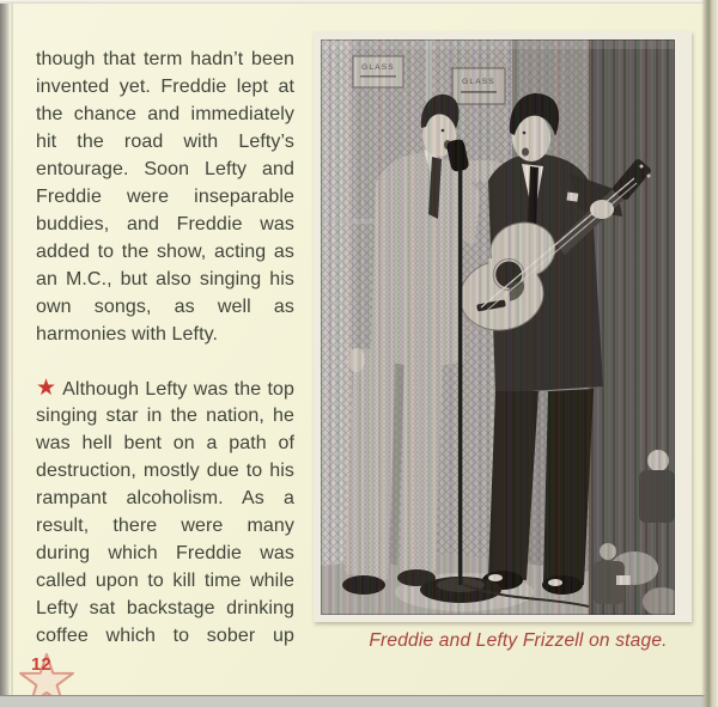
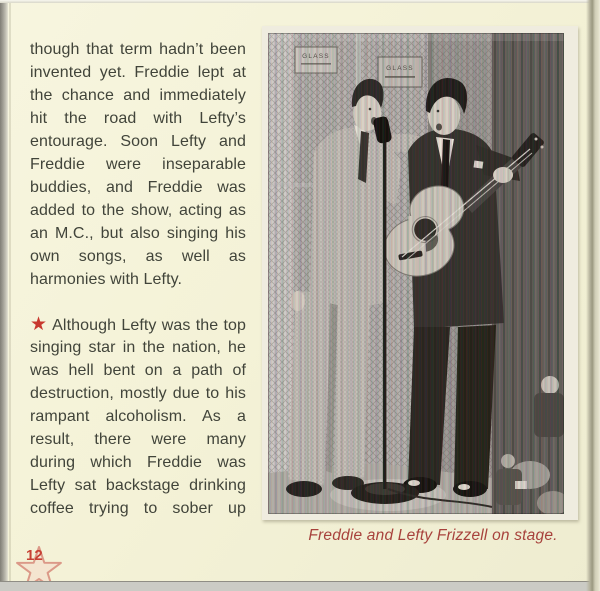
  though that term hadn’t been
  invented yet. Freddie lept at
  the chance and immediately
  hit the road with Lefty’s
  entourage. Soon Lefty and
  Freddie were inseparable
  buddies, and Freddie was
  added to the show, acting as
  an M.C., but also singing his
  own songs, as well as
  harmonies with Lefty.
  ★ Although Lefty was the top
  singing star in the nation, he
  was hell bent on a path of
  destruction, mostly due to his
  rampant alcoholism. As a
  result, there were many
  during which Freddie was
- called upon to kill time while
  Lefty sat backstage drinking
- coffee which to sober up
+ coffee trying to sober up
  Freddie and Lefty Frizzell on stage.
  12
